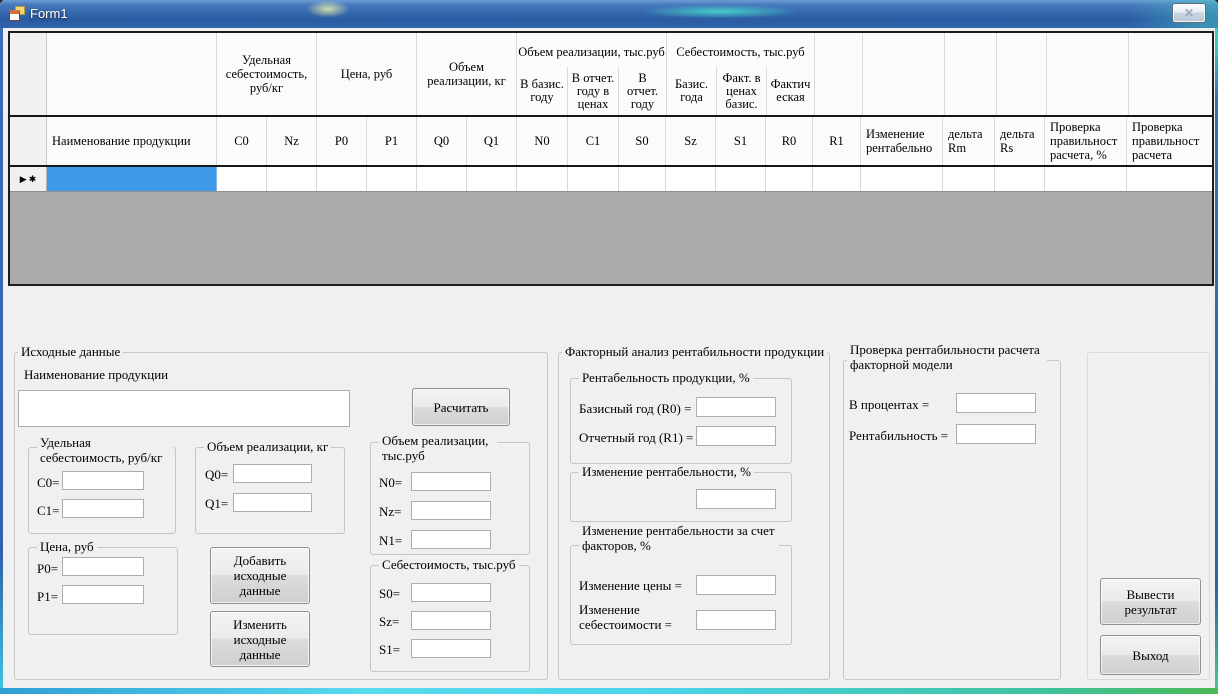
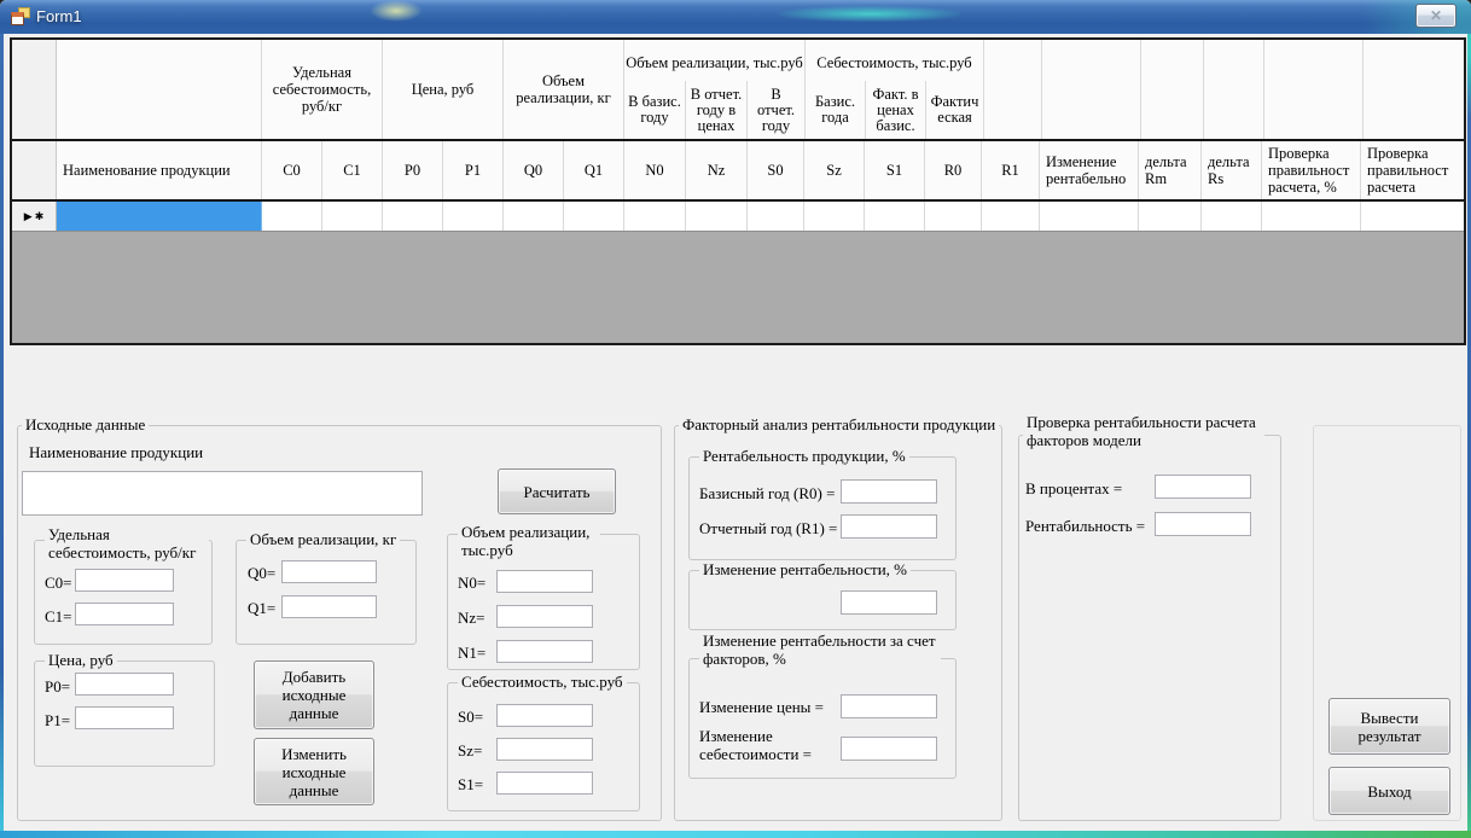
  Form1
  ✕
  Удельная себестоимость, руб/кг
  Цена, руб
  Объем реализации, кг
  Объем реализации, тыс.руб
  В базис. году
  В отчет. году в ценах
  В отчет. году
  Себестоимость, тыс.руб
  Базис. года
  Факт. в ценах базис.
  Фактич еская
  Наименование продукции
  C0
- Nz
+ C1
  P0
  P1
  Q0
  Q1
  N0
- C1
+ Nz
  S0
  Sz
  S1
  R0
  R1
  Изменение рентабельно
  дельта Rm
  дельта Rs
  Проверка правильност расчета, %
  Проверка правильност расчета
  ▶
  ✱
  Исходные данные
  Наименование продукции
  Удельная себестоимость, руб/кг
  C0=
  C1=
  Цена, руб
  P0=
  P1=
  Объем реализации, кг
  Q0=
  Q1=
  Расчитать
  Объем реализации, тыс.руб
  N0=
  Nz=
  N1=
  Себестоимость, тыс.руб
  S0=
  Sz=
  S1=
  Добавить исходные данные
  Изменить исходные данные
  Факторный анализ рентабильности продукции
  Рентабельность продукции, %
  Базисный год (R0) =
  Отчетный год (R1) =
  Изменение рентабельности, %
  Изменение рентабельности за счет факторов, %
  Изменение цены =
  Изменение себестоимости =
- Проверка рентабильности расчета факторной модели
+ Проверка рентабильности расчета факторов модели
  В процентах =
  Рентабильность =
  Вывести результат
  Выход
